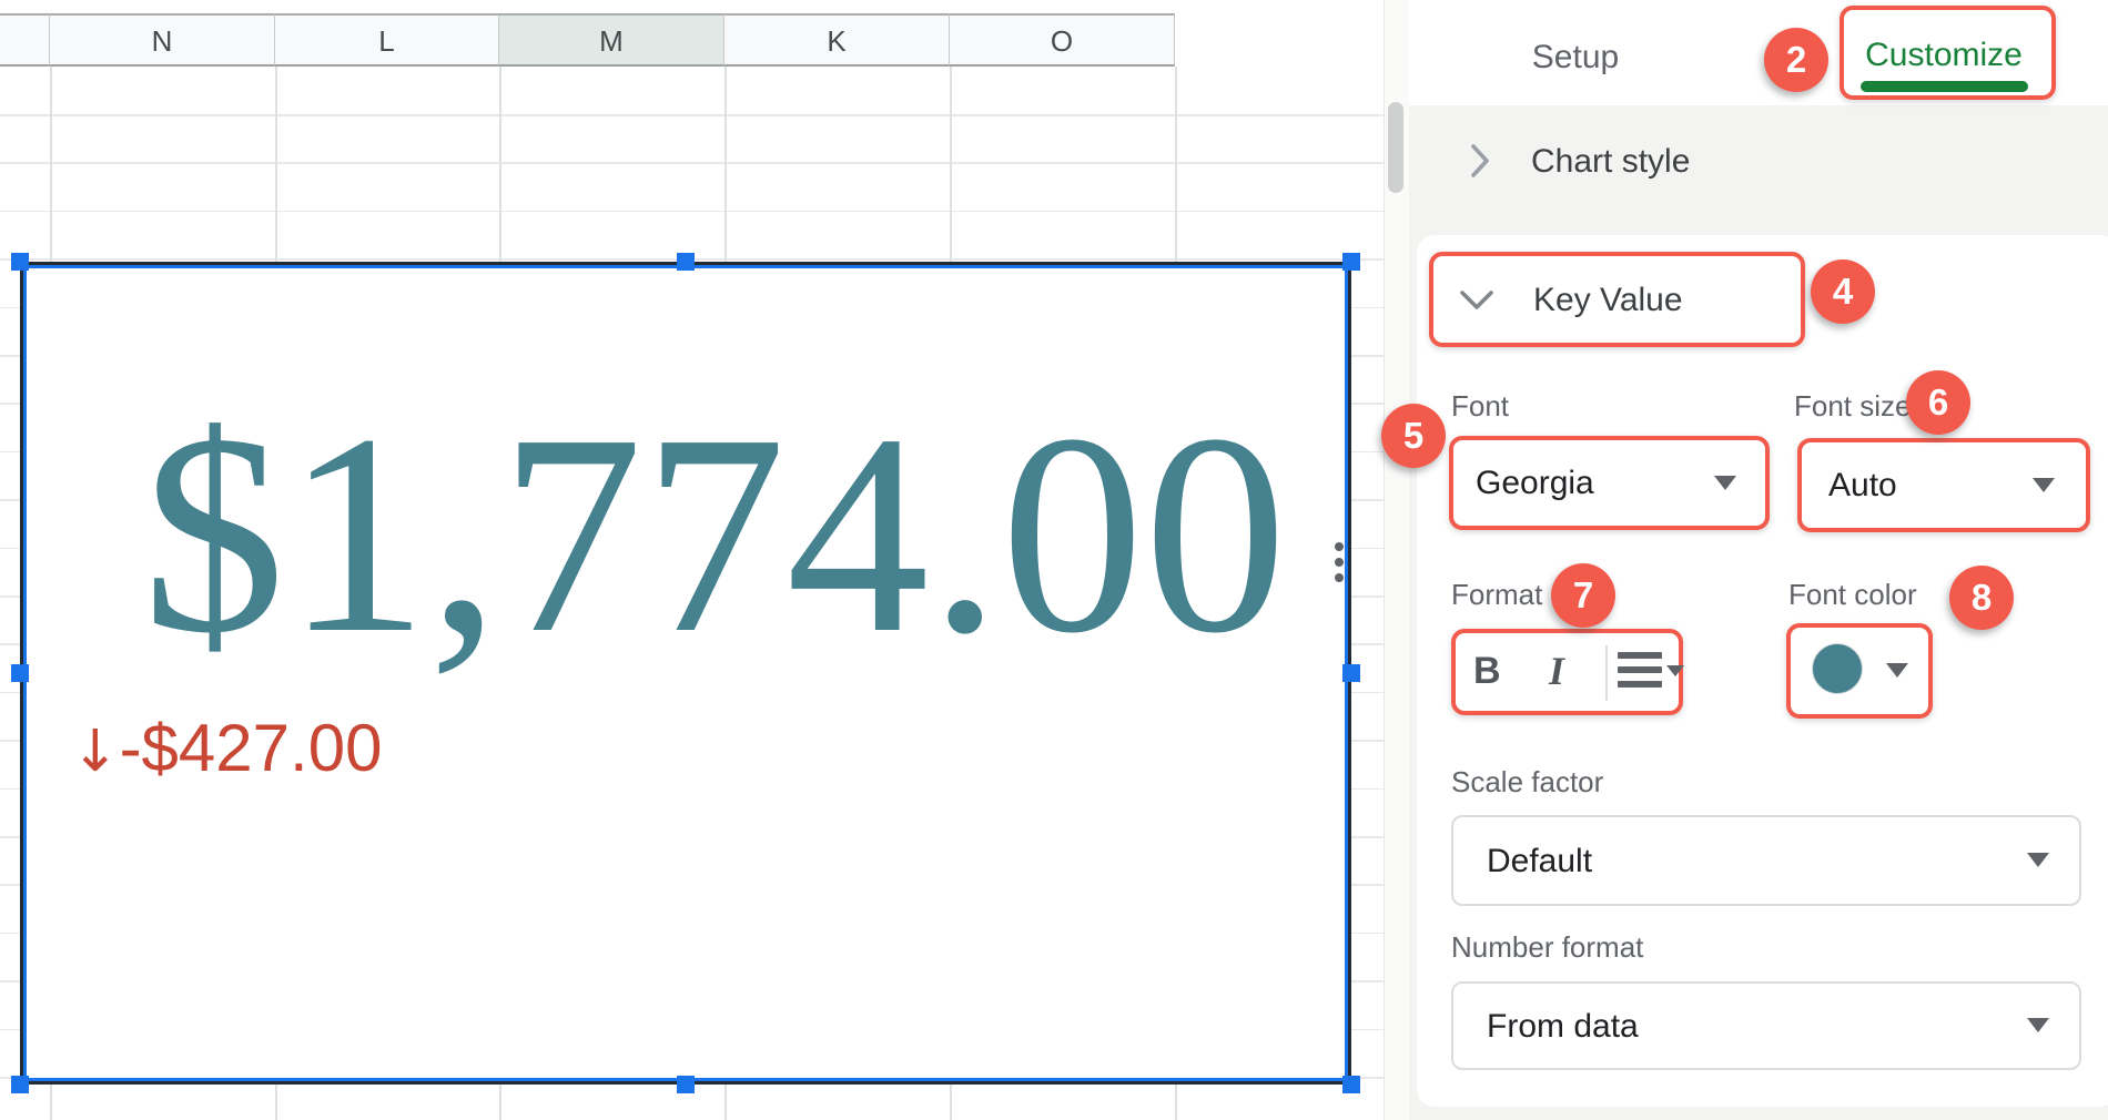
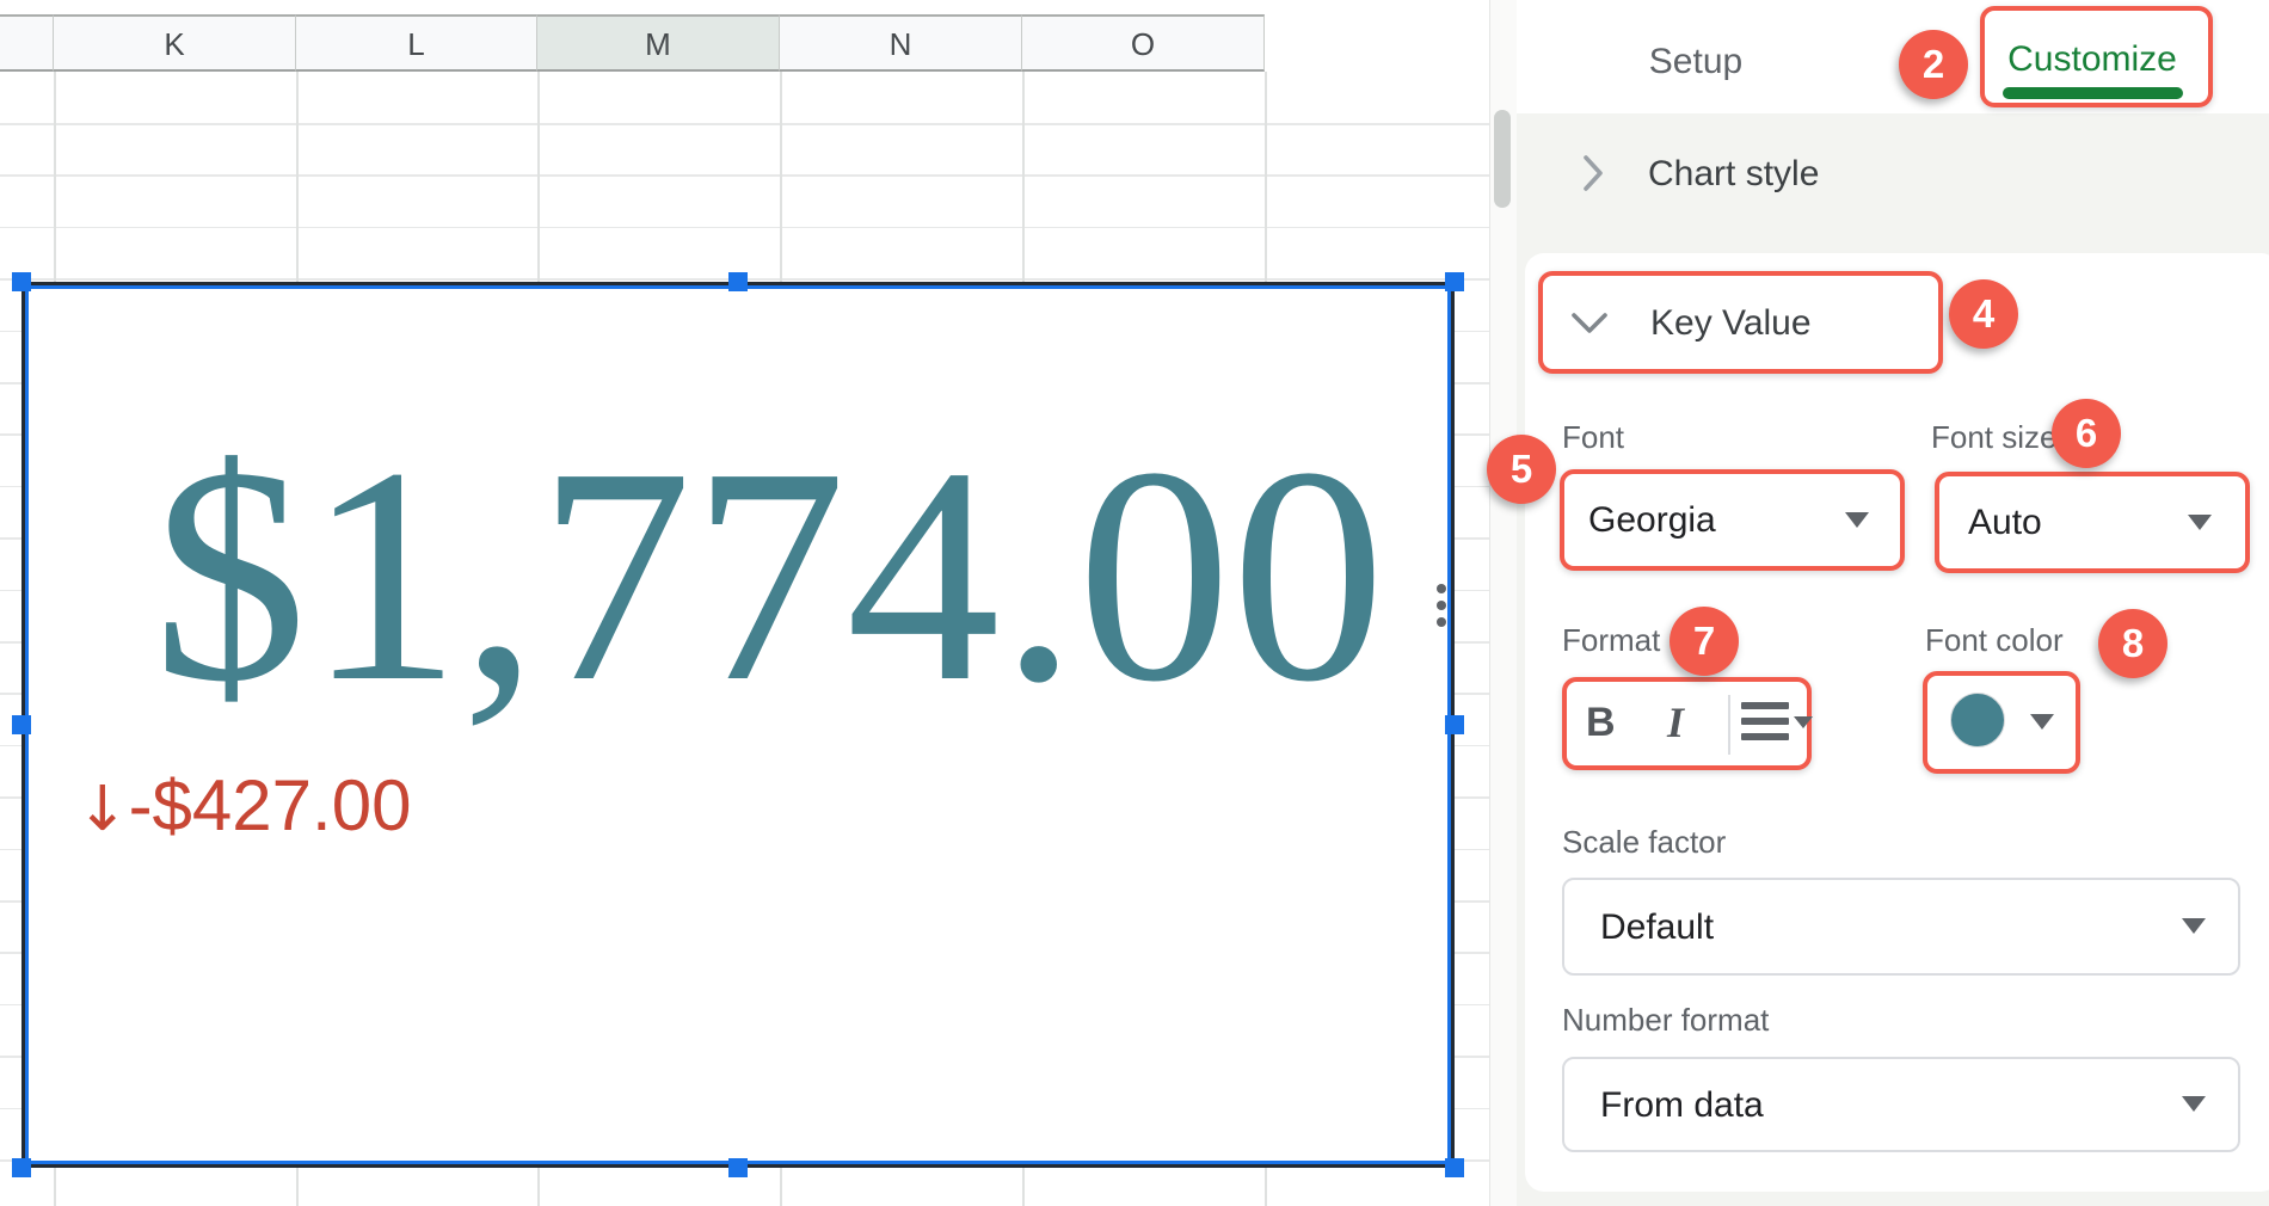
- N
+ K
  L
  M
- K
+ N
  O
  $1,774.00
  ↓-$427.00
  Setup
  Customize
  Chart style
  Key Value
  Font
  Font size
  Georgia
  Auto
  Format
  Font color
  B
  I
  Scale factor
  Default
  Number format
  From data
  2
  4
  5
  6
  7
  8
